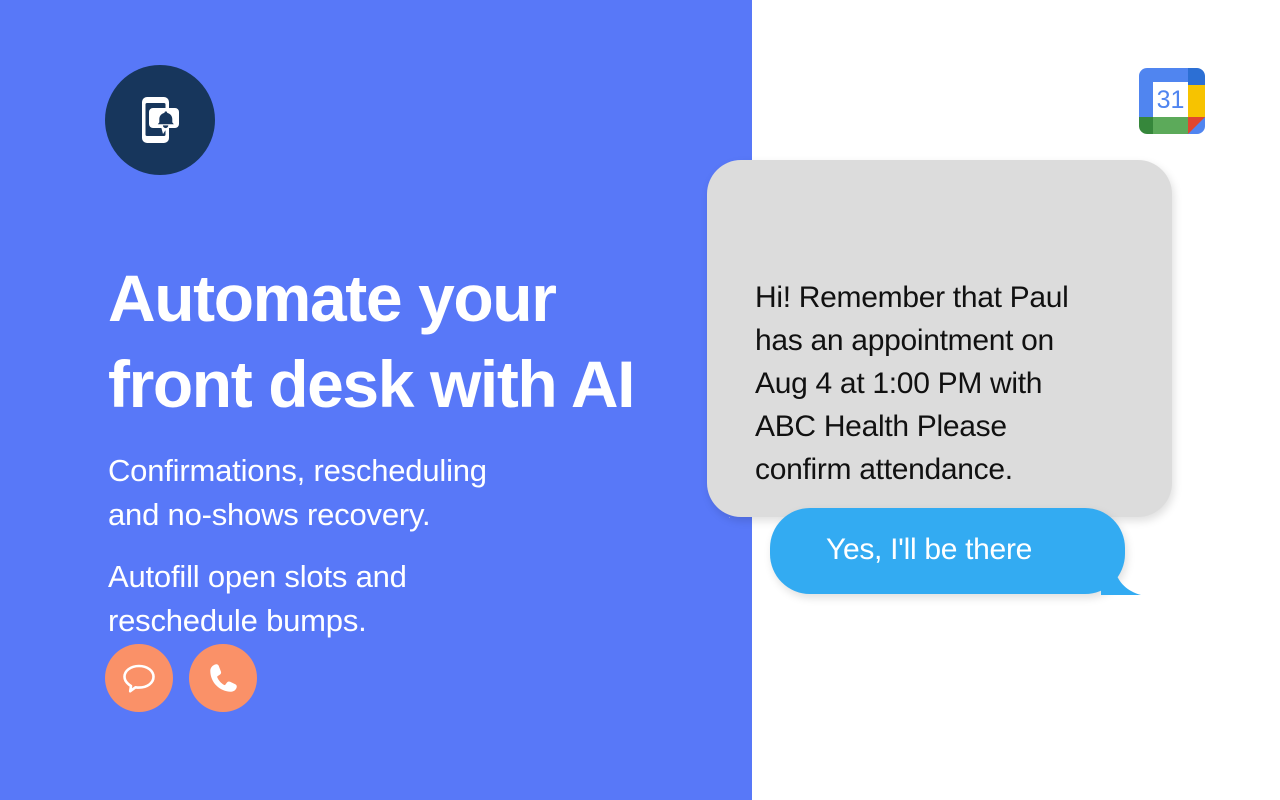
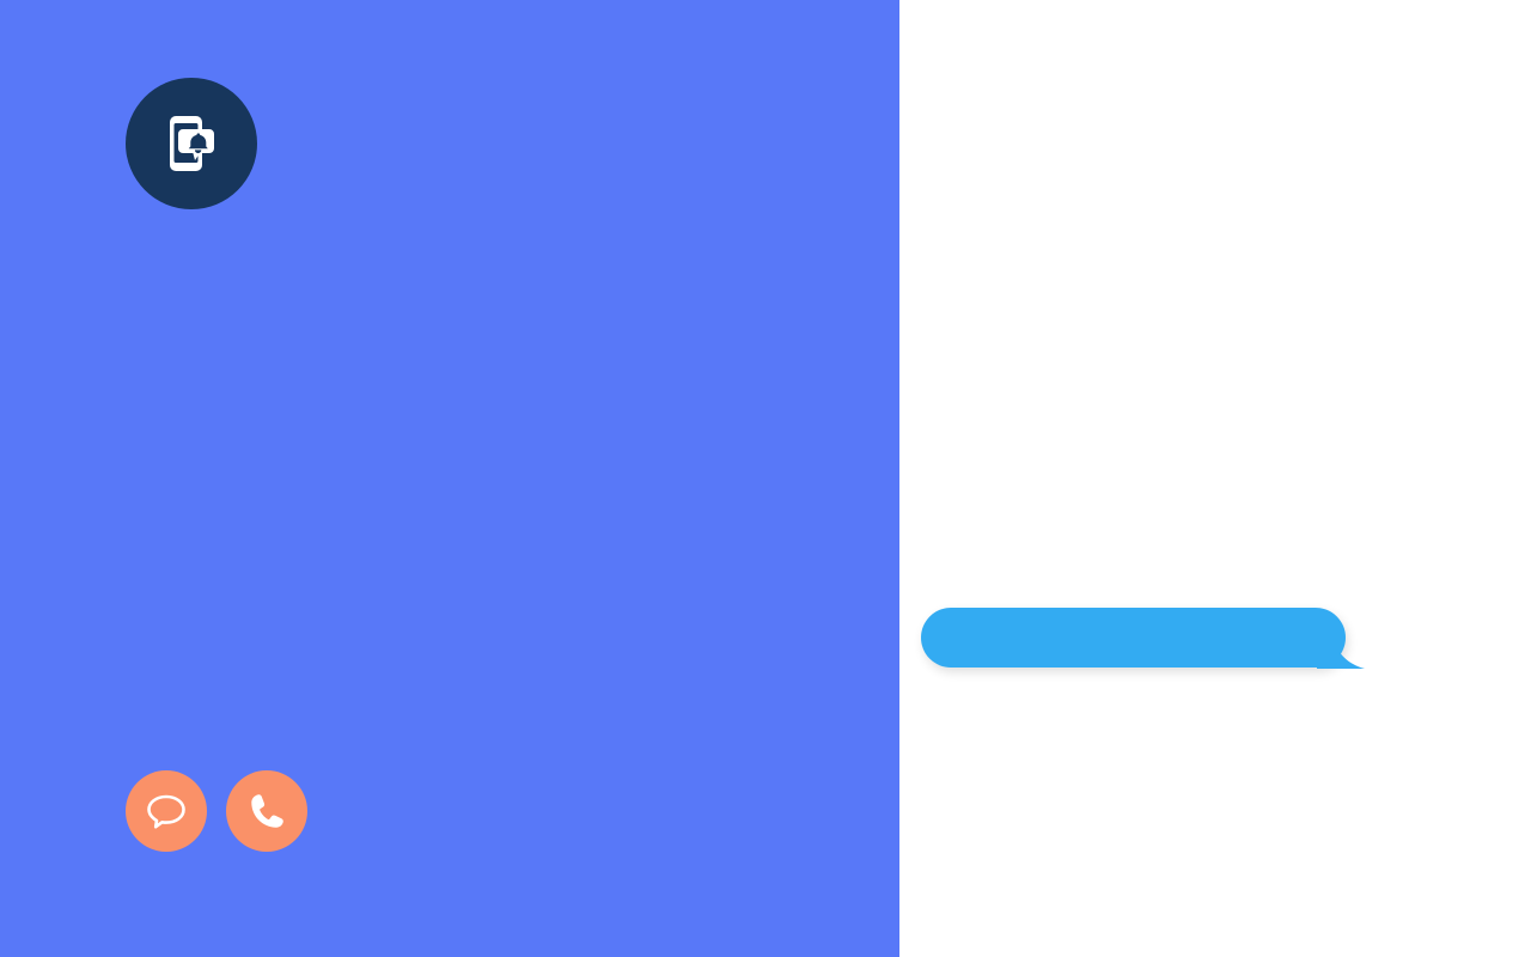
- Automate your
- front desk with AI
- Confirmations, rescheduling
- and no-shows recovery.
- Autofill open slots and
- reschedule bumps.
- 31
- Hi! Remember that Paul
- has an appointment on
- Aug 4 at 1:00 PM with
- ABC Health Please
- confirm attendance.
- Yes, I'll be there
